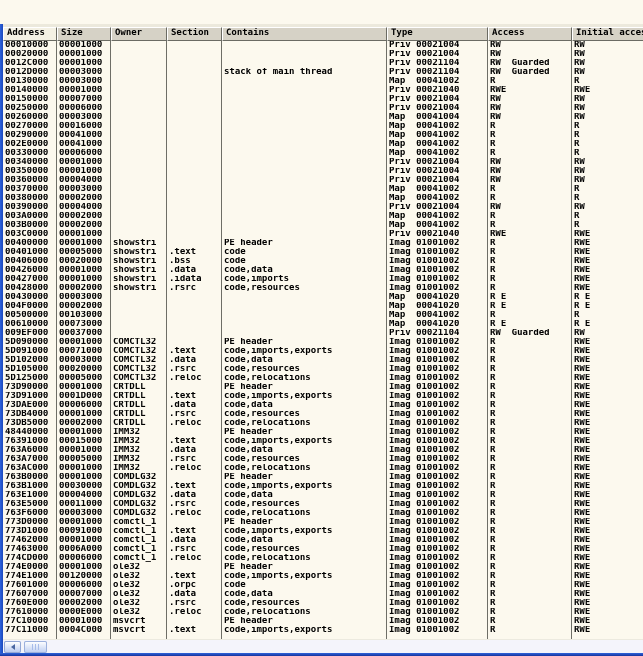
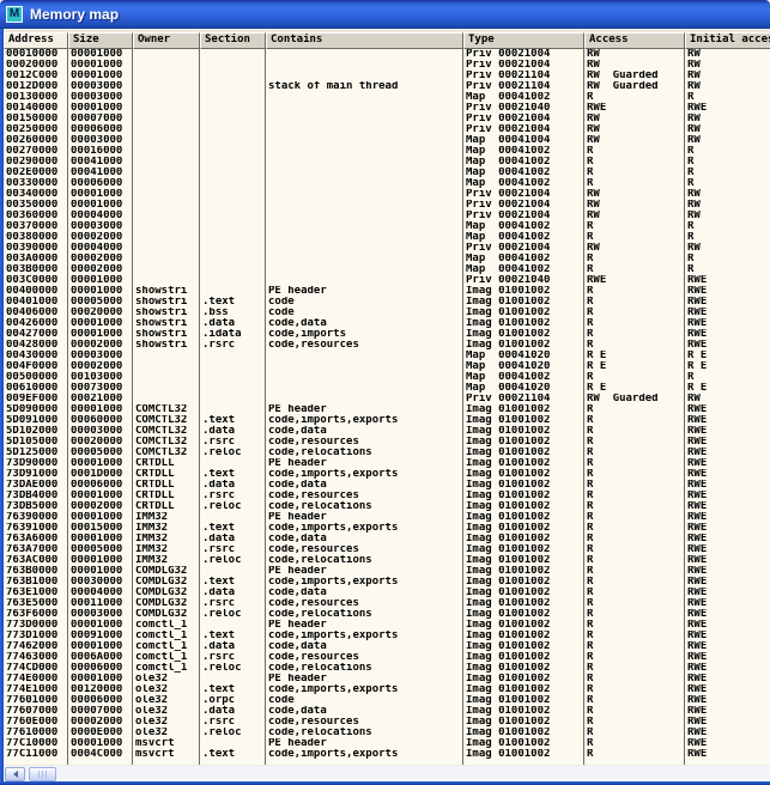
+ M
+ Memory map
  Address
  Size
  Owner
  Section
  Contains
  Type
  Access
  Initial acce
  00010000
  00001000
  Priv 00021004
  RW
  RW
  00020000
  00001000
  Priv 00021004
  RW
  RW
  0012C000
  00001000
  Priv 00021104
  RW Guarded
  RW
  0012D000
  00003000
  stack of main thread
  Priv 00021104
  RW Guarded
  RW
  00130000
  00003000
  Map 00041002
  R
  R
  00140000
  00001000
  Priv 00021040
  RWE
  RWE
  00150000
  00007000
  Priv 00021004
  RW
  RW
  00250000
  00006000
  Priv 00021004
  RW
  RW
  00260000
  00003000
  Map 00041004
  RW
  RW
  00270000
  00016000
  Map 00041002
  R
  R
  00290000
  00041000
  Map 00041002
  R
  R
  002E0000
  00041000
  Map 00041002
  R
  R
  00330000
  00006000
  Map 00041002
  R
  R
  00340000
  00001000
  Priv 00021004
  RW
  RW
  00350000
  00001000
  Priv 00021004
  RW
  RW
  00360000
  00004000
  Priv 00021004
  RW
  RW
  00370000
  00003000
  Map 00041002
  R
  R
  00380000
  00002000
  Map 00041002
  R
  R
  00390000
  00004000
  Priv 00021004
  RW
  RW
  003A0000
  00002000
  Map 00041002
  R
  R
  003B0000
  00002000
  Map 00041002
  R
  R
  003C0000
  00001000
  Priv 00021040
  RWE
  RWE
  00400000
  00001000
  showstri
  PE header
  Imag 01001002
  R
  RWE
  00401000
  00005000
  showstri
  .text
  code
  Imag 01001002
  R
  RWE
  00406000
  00020000
  showstri
  .bss
  code
  Imag 01001002
  R
  RWE
  00426000
  00001000
  showstri
  .data
  code,data
  Imag 01001002
  R
  RWE
  00427000
  00001000
  showstri
  .idata
  code,imports
  Imag 01001002
  R
  RWE
  00428000
  00002000
  showstri
  .rsrc
  code,resources
  Imag 01001002
  R
  RWE
  00430000
  00003000
  Map 00041020
  R E
  R E
  004F0000
  00002000
  Map 00041020
  R E
  R E
  00500000
  00103000
  Map 00041002
  R
  R
  00610000
  00073000
  Map 00041020
  R E
  R E
  009EF000
- 00037000
+ 00021000
  Priv 00021104
  RW Guarded
  RW
  5D090000
  00001000
  COMCTL32
  PE header
  Imag 01001002
  R
  RWE
  5D091000
- 00071000
+ 00060000
  COMCTL32
  .text
  code,imports,exports
  Imag 01001002
  R
  RWE
  5D102000
  00003000
  COMCTL32
  .data
  code,data
  Imag 01001002
  R
  RWE
  5D105000
  00020000
  COMCTL32
  .rsrc
  code,resources
  Imag 01001002
  R
  RWE
  5D125000
  00005000
  COMCTL32
  .reloc
  code,relocations
  Imag 01001002
  R
  RWE
  73D90000
  00001000
  CRTDLL
  PE header
  Imag 01001002
  R
  RWE
  73D91000
  0001D000
  CRTDLL
  .text
  code,imports,exports
  Imag 01001002
  R
  RWE
  73DAE000
  00006000
  CRTDLL
  .data
  code,data
  Imag 01001002
  R
  RWE
  73DB4000
  00001000
  CRTDLL
  .rsrc
  code,resources
  Imag 01001002
  R
  RWE
  73DB5000
  00002000
  CRTDLL
  .reloc
  code,relocations
  Imag 01001002
  R
  RWE
- 48440000
+ 76390000
  00001000
  IMM32
  PE header
  Imag 01001002
  R
  RWE
  76391000
  00015000
  IMM32
  .text
  code,imports,exports
  Imag 01001002
  R
  RWE
  763A6000
  00001000
  IMM32
  .data
  code,data
  Imag 01001002
  R
  RWE
  763A7000
  00005000
  IMM32
  .rsrc
  code,resources
  Imag 01001002
  R
  RWE
  763AC000
  00001000
  IMM32
  .reloc
  code,relocations
  Imag 01001002
  R
  RWE
  763B0000
  00001000
  COMDLG32
  PE header
  Imag 01001002
  R
  RWE
  763B1000
  00030000
  COMDLG32
  .text
  code,imports,exports
  Imag 01001002
  R
  RWE
  763E1000
  00004000
  COMDLG32
  .data
  code,data
  Imag 01001002
  R
  RWE
  763E5000
  00011000
  COMDLG32
  .rsrc
  code,resources
  Imag 01001002
  R
  RWE
  763F6000
  00003000
  COMDLG32
  .reloc
  code,relocations
  Imag 01001002
  R
  RWE
  773D0000
  00001000
  comctl_1
  PE header
  Imag 01001002
  R
  RWE
  773D1000
  00091000
  comctl_1
  .text
  code,imports,exports
  Imag 01001002
  R
  RWE
  77462000
  00001000
  comctl_1
  .data
  code,data
  Imag 01001002
  R
  RWE
  77463000
  0006A000
  comctl_1
  .rsrc
  code,resources
  Imag 01001002
  R
  RWE
  774CD000
  00006000
  comctl_1
  .reloc
  code,relocations
  Imag 01001002
  R
  RWE
  774E0000
  00001000
  ole32
  PE header
  Imag 01001002
  R
  RWE
  774E1000
  00120000
  ole32
  .text
  code,imports,exports
  Imag 01001002
  R
  RWE
  77601000
  00006000
  ole32
  .orpc
  code
  Imag 01001002
  R
  RWE
  77607000
  00007000
  ole32
  .data
  code,data
  Imag 01001002
  R
  RWE
  7760E000
  00002000
  ole32
  .rsrc
  code,resources
  Imag 01001002
  R
  RWE
  77610000
  0000E000
  ole32
  .reloc
  code,relocations
  Imag 01001002
  R
  RWE
  77C10000
  00001000
  msvcrt
  PE header
  Imag 01001002
  R
  RWE
  77C11000
  0004C000
  msvcrt
  .text
  code,imports,exports
  Imag 01001002
  R
  RWE
